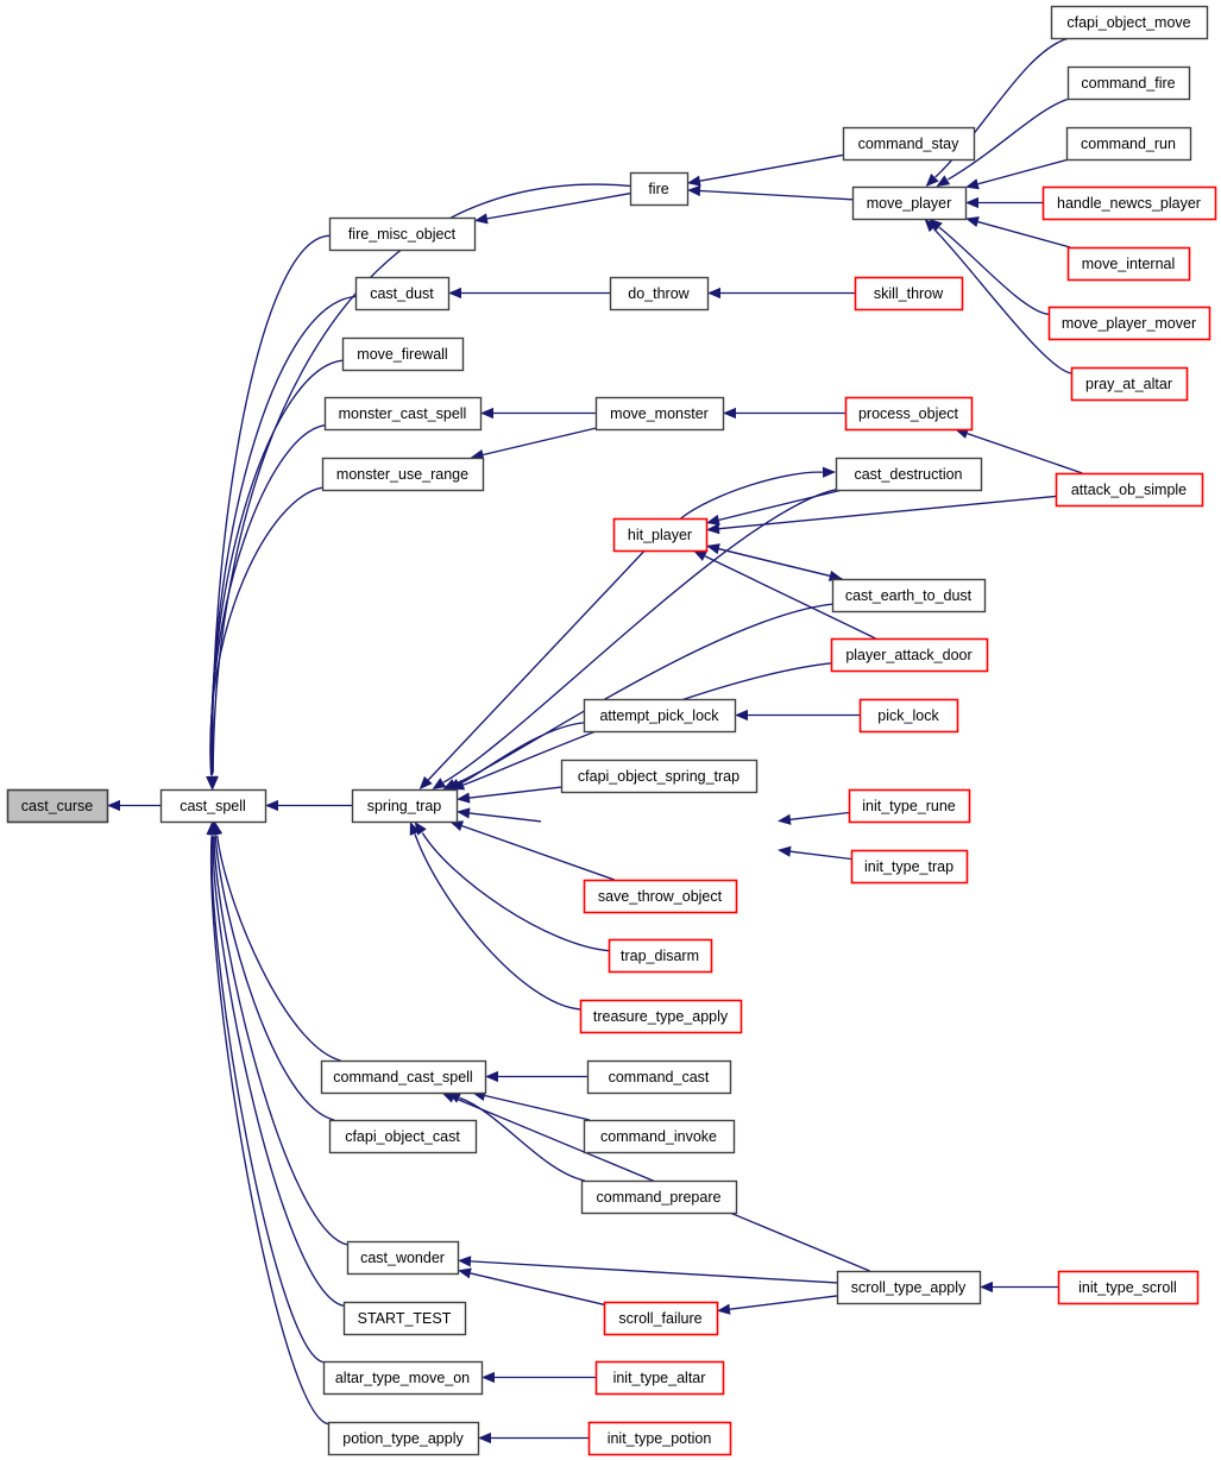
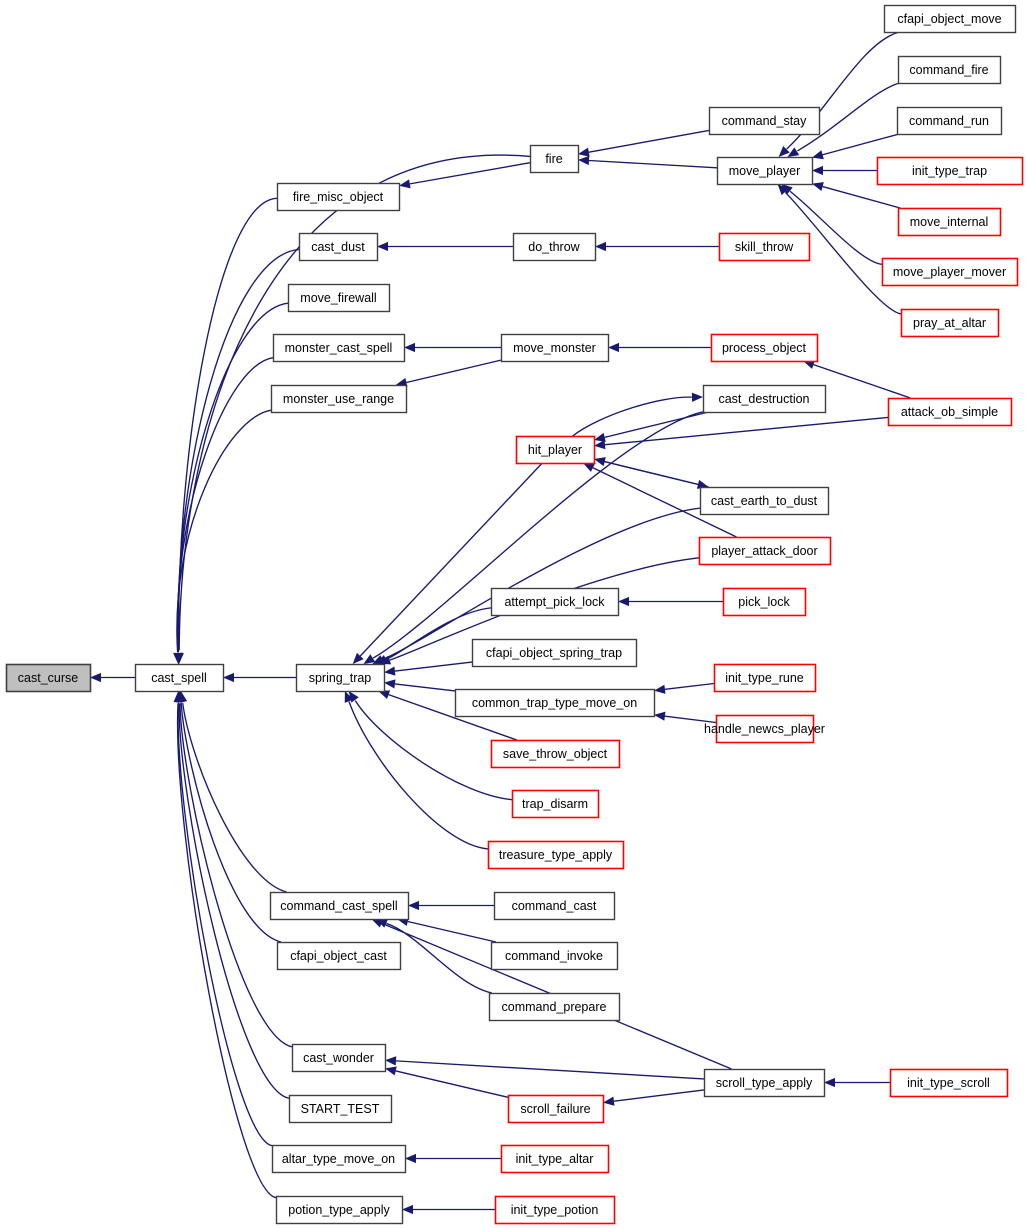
  cast_curse
  cast_spell
  fire
  fire_misc_object
  cast_dust
  move_firewall
  monster_cast_spell
  monster_use_range
  command_stay
  move_player
  cfapi_object_move
  command_fire
  command_run
- handle_newcs_player
+ init_type_trap
  move_internal
  move_player_mover
  pray_at_altar
  do_throw
  skill_throw
  move_monster
  process_object
  cast_destruction
  attack_ob_simple
  hit_player
  cast_earth_to_dust
  player_attack_door
  attempt_pick_lock
  pick_lock
  spring_trap
  cfapi_object_spring_trap
+ common_trap_type_move_on
  init_type_rune
- init_type_trap
+ handle_newcs_player
  save_throw_object
  trap_disarm
  treasure_type_apply
  command_cast_spell
  command_cast
  cfapi_object_cast
  command_invoke
  command_prepare
  cast_wonder
  START_TEST
  scroll_type_apply
  init_type_scroll
  scroll_failure
  altar_type_move_on
  init_type_altar
  potion_type_apply
  init_type_potion
